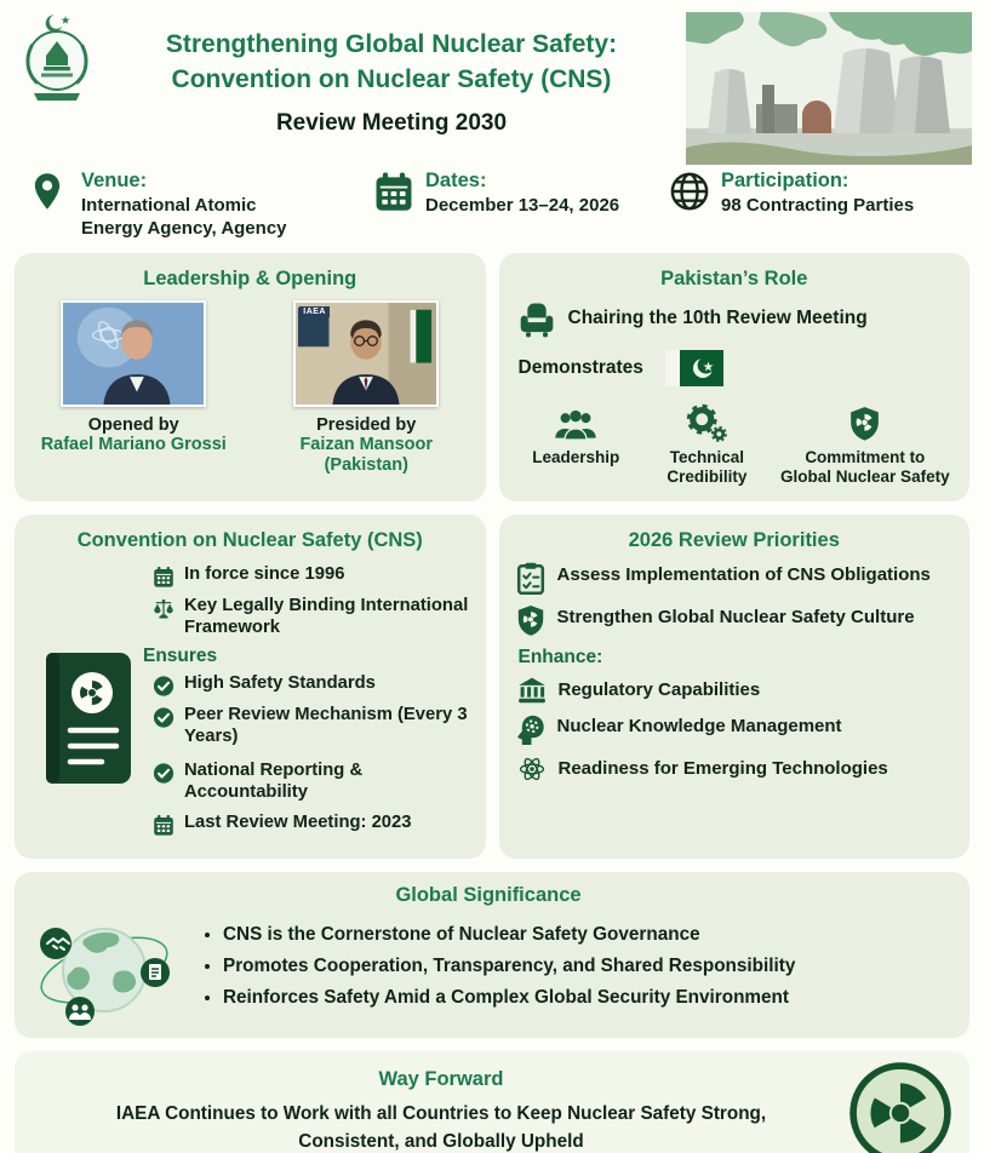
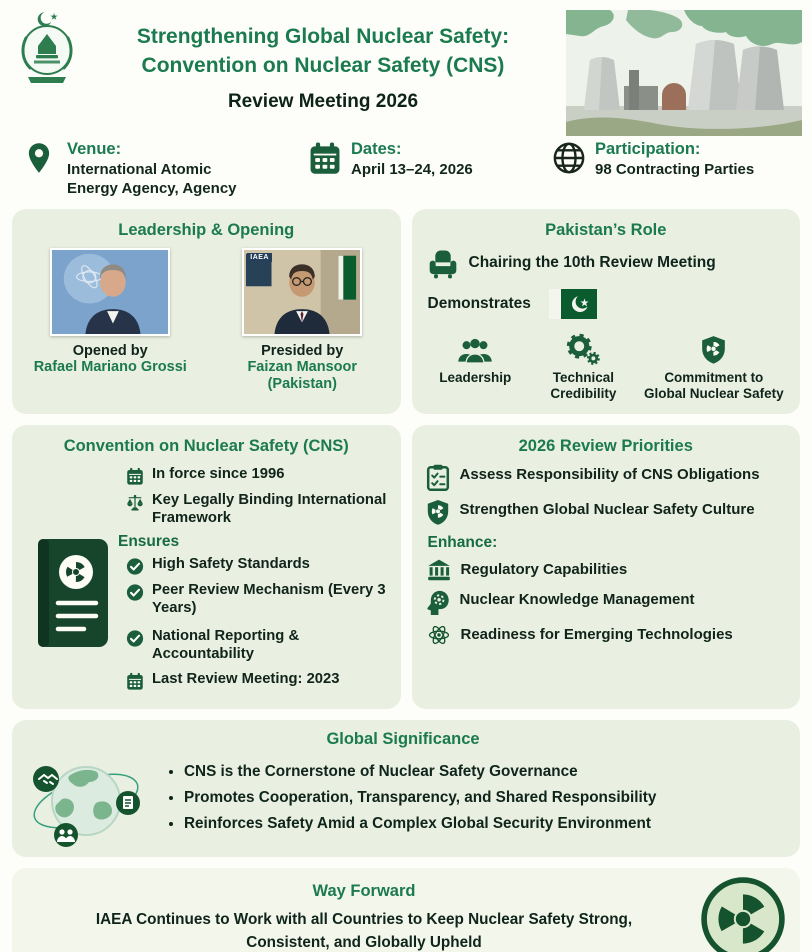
  Strengthening Global Nuclear Safety:
  Convention on Nuclear Safety (CNS)
- Review Meeting 2030
+ Review Meeting 2026
  Venue:
  International Atomic Energy Agency, Agency
  Dates:
- December 13–24, 2026
+ April 13–24, 2026
  Participation:
  98 Contracting Parties
  Leadership & Opening
  Opened by
  Rafael Mariano Grossi
  Presided by
  Faizan Mansoor
  (Pakistan)
  Pakistan’s Role
  Chairing the 10th Review Meeting
  Demonstrates
  Leadership
  Technical Credibility
  Commitment to Global Nuclear Safety
  Convention on Nuclear Safety (CNS)
  In force since 1996
  Key Legally Binding International Framework
  Ensures
  High Safety Standards
  Peer Review Mechanism (Every 3 Years)
  National Reporting & Accountability
  Last Review Meeting: 2023
  2026 Review Priorities
- Assess Implementation of CNS Obligations
+ Assess Responsibility of CNS Obligations
  Strengthen Global Nuclear Safety Culture
  Enhance:
  Regulatory Capabilities
  Nuclear Knowledge Management
  Readiness for Emerging Technologies
  Global Significance
  CNS is the Cornerstone of Nuclear Safety Governance
  Promotes Cooperation, Transparency, and Shared Responsibility
  Reinforces Safety Amid a Complex Global Security Environment
  Way Forward
  IAEA Continues to Work with all Countries to Keep Nuclear Safety Strong, Consistent, and Globally Upheld
